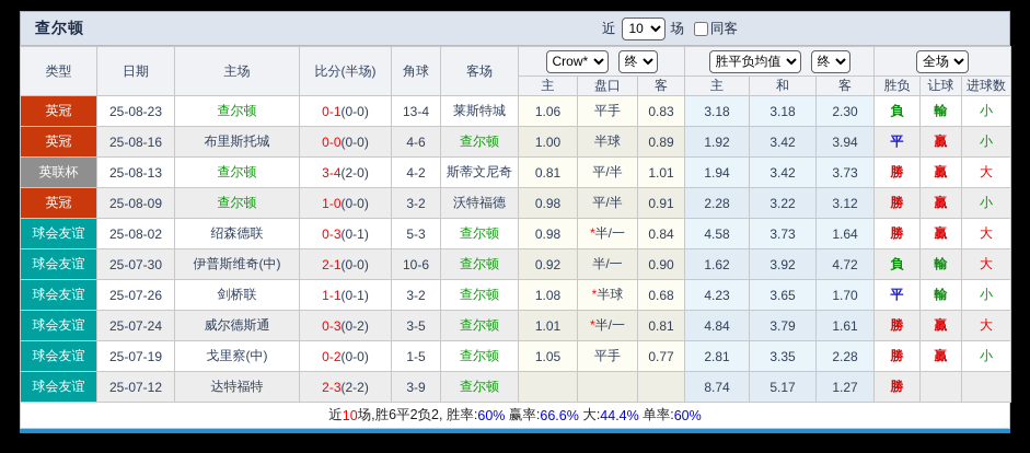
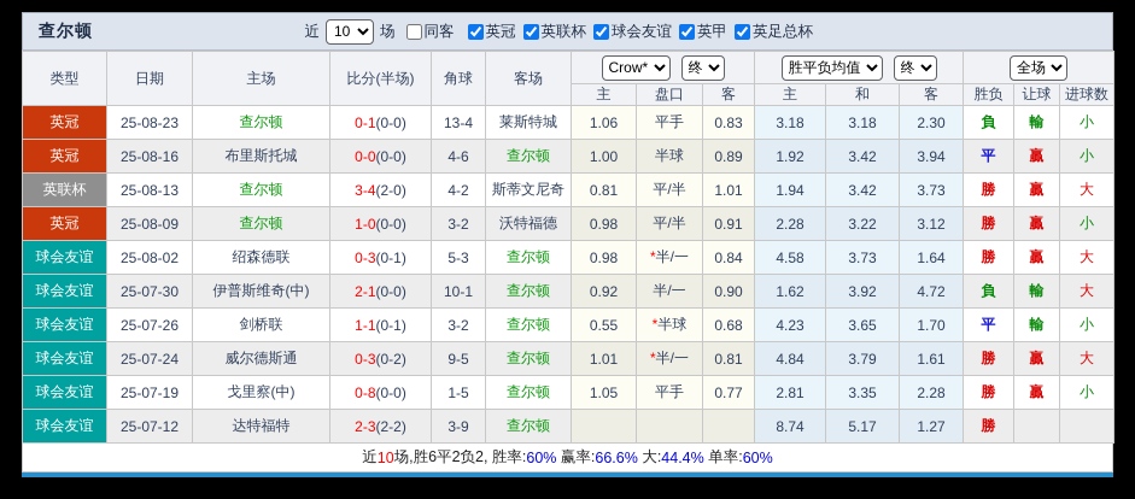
  查尔顿
  近
  10
  场
  同客
+ 英冠
+ 英联杯
+ 球会友谊
+ 英甲
+ 英足总杯
  类型	日期	主场	比分(半场)	角球	客场	Crow* 终	胜平负均值 终	全场
  主	盘口	客	主	和	客	胜负	让球	进球数
  英冠	25-08-23	查尔顿	0-1(0-0)	13-4	莱斯特城	1.06	平手	0.83	3.18	3.18	2.30	負	輸	小
  英冠	25-08-16	布里斯托城	0-0(0-0)	4-6	查尔顿	1.00	半球	0.89	1.92	3.42	3.94	平	贏	小
  英联杯	25-08-13	查尔顿	3-4(2-0)	4-2	斯蒂文尼奇	0.81	平/半	1.01	1.94	3.42	3.73	勝	贏	大
  英冠	25-08-09	查尔顿	1-0(0-0)	3-2	沃特福德	0.98	平/半	0.91	2.28	3.22	3.12	勝	贏	小
  球会友谊	25-08-02	绍森德联	0-3(0-1)	5-3	查尔顿	0.98	*半/一	0.84	4.58	3.73	1.64	勝	贏	大
- 球会友谊	25-07-30	伊普斯维奇(中)	2-1(0-0)	10-6	查尔顿	0.92	半/一	0.90	1.62	3.92	4.72	負	輸	大
+ 球会友谊	25-07-30	伊普斯维奇(中)	2-1(0-0)	10-1	查尔顿	0.92	半/一	0.90	1.62	3.92	4.72	負	輸	大
- 球会友谊	25-07-26	剑桥联	1-1(0-1)	3-2	查尔顿	1.08	*半球	0.68	4.23	3.65	1.70	平	輸	小
+ 球会友谊	25-07-26	剑桥联	1-1(0-1)	3-2	查尔顿	0.55	*半球	0.68	4.23	3.65	1.70	平	輸	小
- 球会友谊	25-07-24	威尔德斯通	0-3(0-2)	3-5	查尔顿	1.01	*半/一	0.81	4.84	3.79	1.61	勝	贏	大
+ 球会友谊	25-07-24	威尔德斯通	0-3(0-2)	9-5	查尔顿	1.01	*半/一	0.81	4.84	3.79	1.61	勝	贏	大
- 球会友谊	25-07-19	戈里察(中)	0-2(0-0)	1-5	查尔顿	1.05	平手	0.77	2.81	3.35	2.28	勝	贏	小
+ 球会友谊	25-07-19	戈里察(中)	0-8(0-0)	1-5	查尔顿	1.05	平手	0.77	2.81	3.35	2.28	勝	贏	小
  球会友谊	25-07-12	达特福特	2-3(2-2)	3-9	查尔顿				8.74	5.17	1.27	勝
  近
  10
  场,胜6平2负2, 胜率:
  60%
  赢率:
  66.6%
  大:
  44.4%
  单率:
  60%
